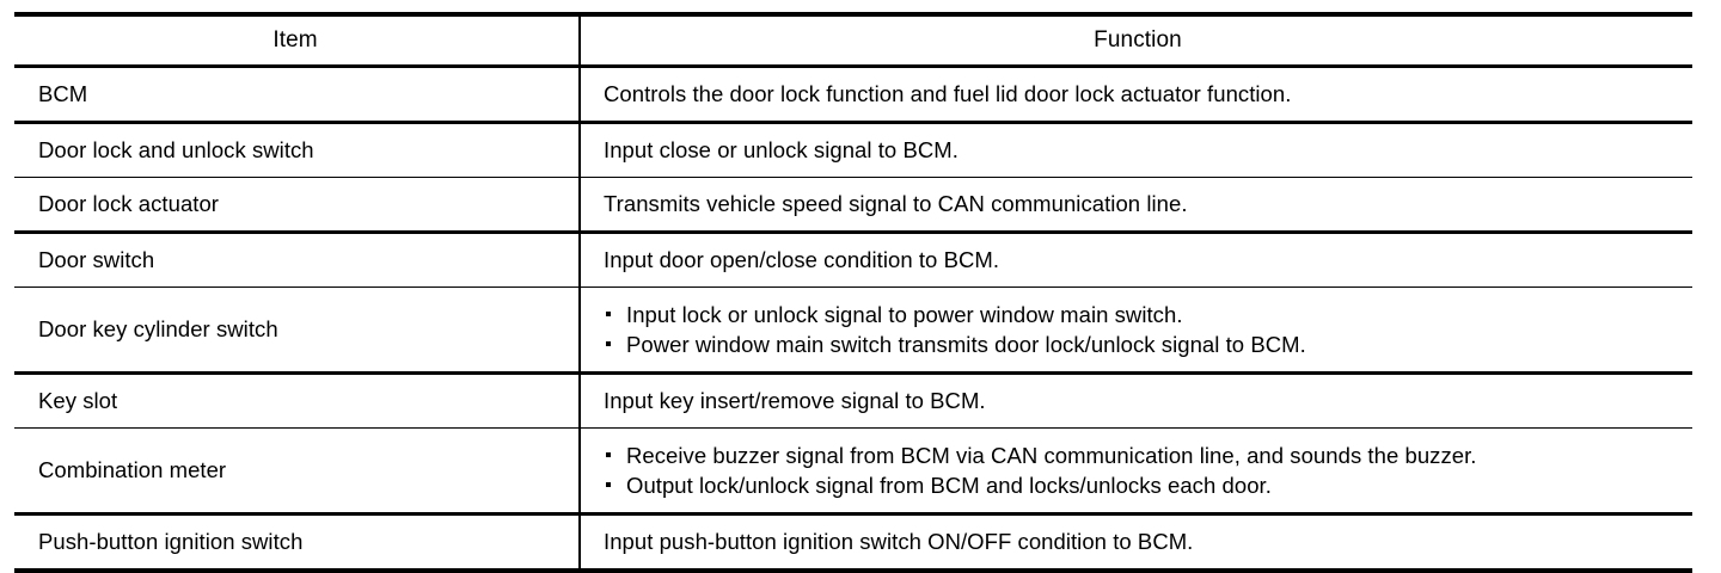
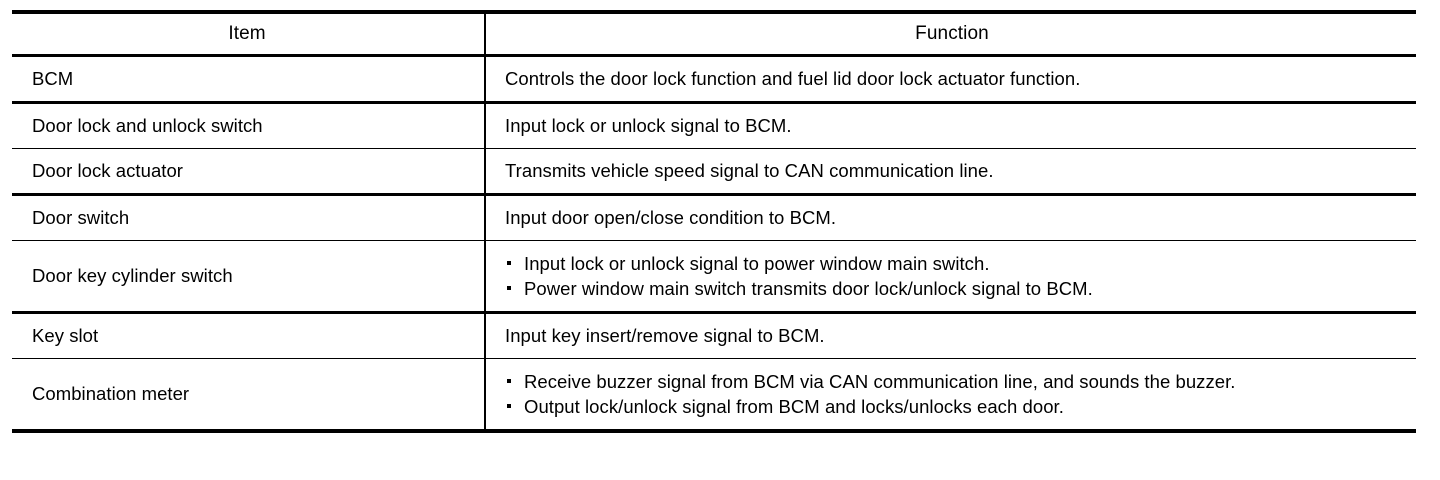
  Item	Function
  BCM	Controls the door lock function and fuel lid door lock actuator function.
- Door lock and unlock switch	Input close or unlock signal to BCM.
+ Door lock and unlock switch	Input lock or unlock signal to BCM.
  Door lock actuator	Transmits vehicle speed signal to CAN communication line.
  Door switch	Input door open/close condition to BCM.
  Door key cylinder switch	Input lock or unlock signal to power window main switch. Power window main switch transmits door lock/unlock signal to BCM.
  Key slot	Input key insert/remove signal to BCM.
  Combination meter	Receive buzzer signal from BCM via CAN communication line, and sounds the buzzer. Output lock/unlock signal from BCM and locks/unlocks each door.
- Push-button ignition switch	Input push-button ignition switch ON/OFF condition to BCM.
